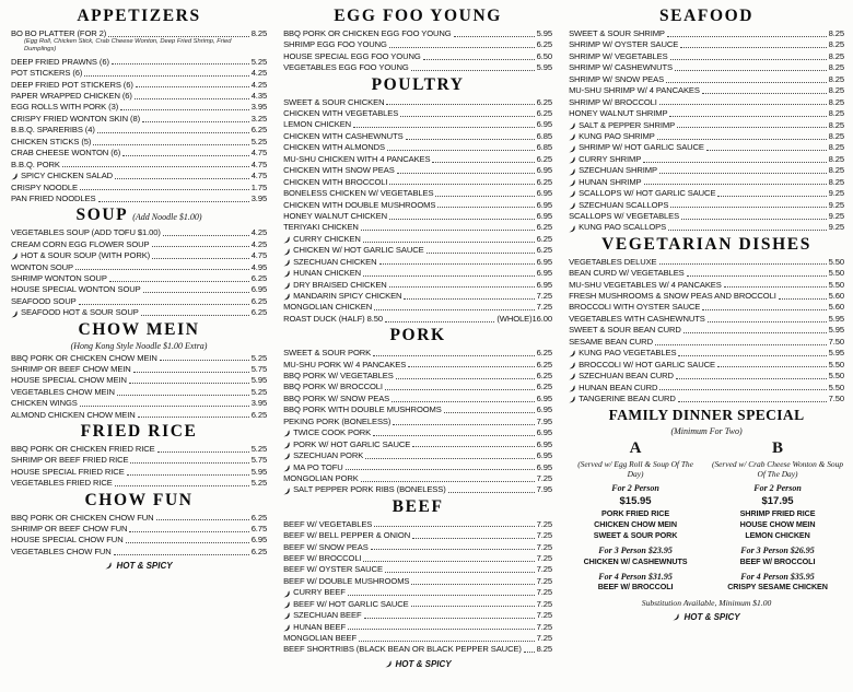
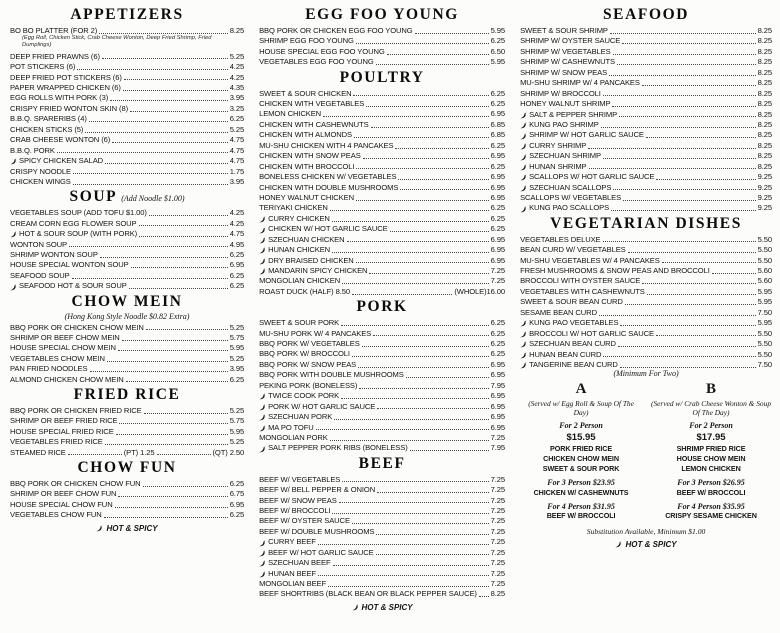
  APPETIZERS
  BO BO PLATTER (FOR 2)
  8.25
  DEEP FRIED PRAWNS (6)
  5.25
  POT STICKERS (6)
  4.25
  DEEP FRIED POT STICKERS (6)
  4.25
  PAPER WRAPPED CHICKEN (6)
  4.35
  EGG ROLLS WITH PORK (3)
  3.95
  CRISPY FRIED WONTON SKIN (8)
  3.25
  B.B.Q. SPARERIBS (4)
  6.25
  CHICKEN STICKS (5)
  5.25
  CRAB CHEESE WONTON (6)
  4.75
  B.B.Q. PORK
  4.75
  SPICY CHICKEN SALAD
  4.75
  CRISPY NOODLE
  1.75
- PAN FRIED NOODLES
+ CHICKEN WINGS
  3.95
  SOUP (Add Noodle $1.00)
  VEGETABLES SOUP (ADD TOFU $1.00)
  4.25
  CREAM CORN EGG FLOWER SOUP
  4.25
  HOT & SOUR SOUP (WITH PORK)
  4.75
  WONTON SOUP
  4.95
  SHRIMP WONTON SOUP
  6.25
  HOUSE SPECIAL WONTON SOUP
  6.95
  SEAFOOD SOUP
  6.25
  SEAFOOD HOT & SOUR SOUP
  6.25
  CHOW MEIN
- (Hong Kong Style Noodle $1.00 Extra)
+ (Hong Kong Style Noodle $0.82 Extra)
  BBQ PORK OR CHICKEN CHOW MEIN
  5.25
  SHRIMP OR BEEF CHOW MEIN
  5.75
  HOUSE SPECIAL CHOW MEIN
  5.95
  VEGETABLES CHOW MEIN
  5.25
- CHICKEN WINGS
+ PAN FRIED NOODLES
  3.95
  ALMOND CHICKEN CHOW MEIN
  6.25
  FRIED RICE
  BBQ PORK OR CHICKEN FRIED RICE
  5.25
  SHRIMP OR BEEF FRIED RICE
  5.75
  HOUSE SPECIAL FRIED RICE
  5.95
  VEGETABLES FRIED RICE
  5.25
+ STEAMED RICE
+ (PT) 1.25
+ (QT) 2.50
  CHOW FUN
  BBQ PORK OR CHICKEN CHOW FUN
  6.25
  SHRIMP OR BEEF CHOW FUN
  6.75
  HOUSE SPECIAL CHOW FUN
  6.95
  VEGETABLES CHOW FUN
  6.25
  HOT & SPICY
  EGG FOO YOUNG
  BBQ PORK OR CHICKEN EGG FOO YOUNG
  5.95
  SHRIMP EGG FOO YOUNG
  6.25
  HOUSE SPECIAL EGG FOO YOUNG
  6.50
  VEGETABLES EGG FOO YOUNG
  5.95
  POULTRY
  SWEET & SOUR CHICKEN
  6.25
  CHICKEN WITH VEGETABLES
  6.25
  LEMON CHICKEN
  6.95
  CHICKEN WITH CASHEWNUTS
  6.85
  CHICKEN WITH ALMONDS
  6.85
  MU-SHU CHICKEN WITH 4 PANCAKES
  6.25
  CHICKEN WITH SNOW PEAS
  6.95
  CHICKEN WITH BROCCOLI
  6.25
  BONELESS CHICKEN W/ VEGETABLES
  6.95
  CHICKEN WITH DOUBLE MUSHROOMS
  6.95
  HONEY WALNUT CHICKEN
  6.95
  TERIYAKI CHICKEN
  6.25
  CURRY CHICKEN
  6.25
  CHICKEN W/ HOT GARLIC SAUCE
  6.25
  SZECHUAN CHICKEN
  6.95
  HUNAN CHICKEN
  6.95
  DRY BRAISED CHICKEN
  6.95
  MANDARIN SPICY CHICKEN
  7.25
  MONGOLIAN CHICKEN
  7.25
  ROAST DUCK (HALF) 8.50
  (WHOLE)16.00
  PORK
  SWEET & SOUR PORK
  6.25
  MU-SHU PORK W/ 4 PANCAKES
  6.25
  BBQ PORK W/ VEGETABLES
  6.25
  BBQ PORK W/ BROCCOLI
  6.25
  BBQ PORK W/ SNOW PEAS
  6.95
  BBQ PORK WITH DOUBLE MUSHROOMS
  6.95
  PEKING PORK (BONELESS)
  7.95
  TWICE COOK PORK
  6.95
  PORK W/ HOT GARLIC SAUCE
  6.95
  SZECHUAN PORK
  6.95
  MA PO TOFU
  6.95
  MONGOLIAN PORK
  7.25
  SALT PEPPER PORK RIBS (BONELESS)
  7.95
  BEEF
  BEEF W/ VEGETABLES
  7.25
  BEEF W/ BELL PEPPER & ONION
  7.25
  BEEF W/ SNOW PEAS
  7.25
  BEEF W/ BROCCOLI
  7.25
  BEEF W/ OYSTER SAUCE
  7.25
  BEEF W/ DOUBLE MUSHROOMS
  7.25
  CURRY BEEF
  7.25
  BEEF W/ HOT GARLIC SAUCE
  7.25
  SZECHUAN BEEF
  7.25
  HUNAN BEEF
  7.25
  MONGOLIAN BEEF
  7.25
  BEEF SHORTRIBS (BLACK BEAN OR BLACK PEPPER SAUCE)
  8.25
  HOT & SPICY
  SEAFOOD
  SWEET & SOUR SHRIMP
  8.25
  SHRIMP W/ OYSTER SAUCE
  8.25
  SHRIMP W/ VEGETABLES
  8.25
  SHRIMP W/ CASHEWNUTS
  8.25
  SHRIMP W/ SNOW PEAS
  8.25
  MU-SHU SHRIMP W/ 4 PANCAKES
  8.25
  SHRIMP W/ BROCCOLI
  8.25
  HONEY WALNUT SHRIMP
  8.25
  SALT & PEPPER SHRIMP
  8.25
  KUNG PAO SHRIMP
  8.25
  SHRIMP W/ HOT GARLIC SAUCE
  8.25
  CURRY SHRIMP
  8.25
  SZECHUAN SHRIMP
  8.25
  HUNAN SHRIMP
  8.25
  SCALLOPS W/ HOT GARLIC SAUCE
  9.25
  SZECHUAN SCALLOPS
  9.25
  SCALLOPS W/ VEGETABLES
  9.25
  KUNG PAO SCALLOPS
  9.25
  VEGETARIAN DISHES
  VEGETABLES DELUXE
  5.50
  BEAN CURD W/ VEGETABLES
  5.50
  MU-SHU VEGETABLES W/ 4 PANCAKES
  5.50
  FRESH MUSHROOMS & SNOW PEAS AND BROCCOLI
  5.60
  BROCCOLI WITH OYSTER SAUCE
  5.60
  VEGETABLES WITH CASHEWNUTS
  5.95
  SWEET & SOUR BEAN CURD
  5.95
  SESAME BEAN CURD
  7.50
  KUNG PAO VEGETABLES
  5.95
  BROCCOLI W/ HOT GARLIC SAUCE
  5.50
  SZECHUAN BEAN CURD
  5.50
  HUNAN BEAN CURD
  5.50
  TANGERINE BEAN CURD
  7.50
- FAMILY DINNER SPECIAL
  (Minimum For Two)
  A
  (Served w/ Egg Roll & Soup Of The Day)
  For 2 Person
  $15.95
  PORK FRIED RICE
  CHICKEN CHOW MEIN
  SWEET & SOUR PORK
  For 3 Person $23.95
  CHICKEN W/ CASHEWNUTS
  For 4 Person $31.95
  BEEF W/ BROCCOLI
  B
  (Served w/ Crab Cheese Wonton & Soup Of The Day)
  For 2 Person
  $17.95
  SHRIMP FRIED RICE
  HOUSE CHOW MEIN
  LEMON CHICKEN
  For 3 Person $26.95
  BEEF W/ BROCCOLI
  For 4 Person $35.95
  CRISPY SESAME CHICKEN
  Substitution Available, Minimum $1.00
  HOT & SPICY
